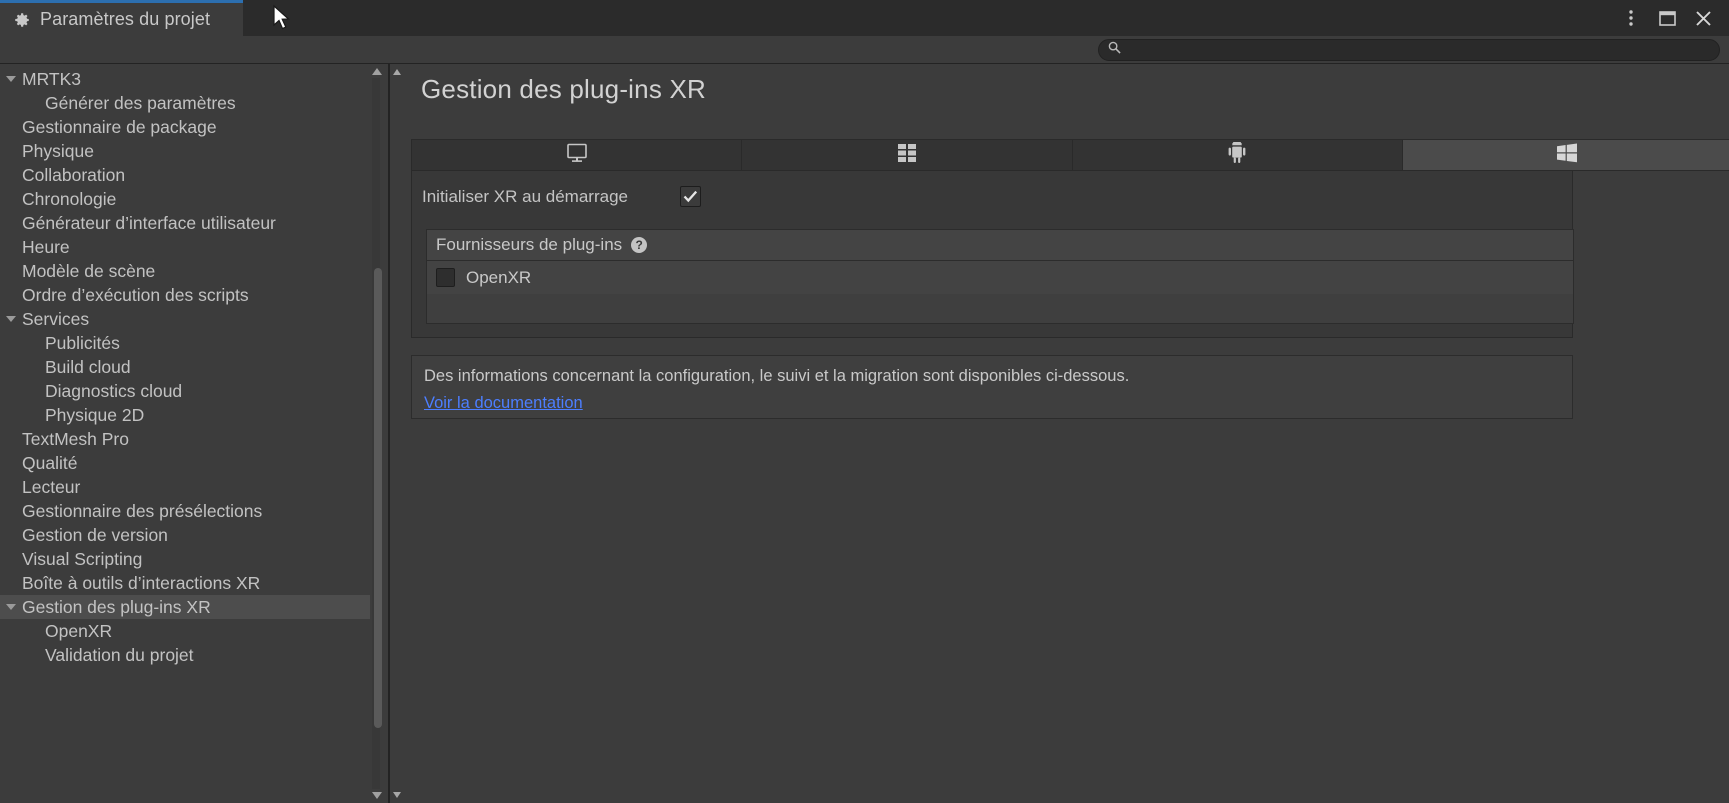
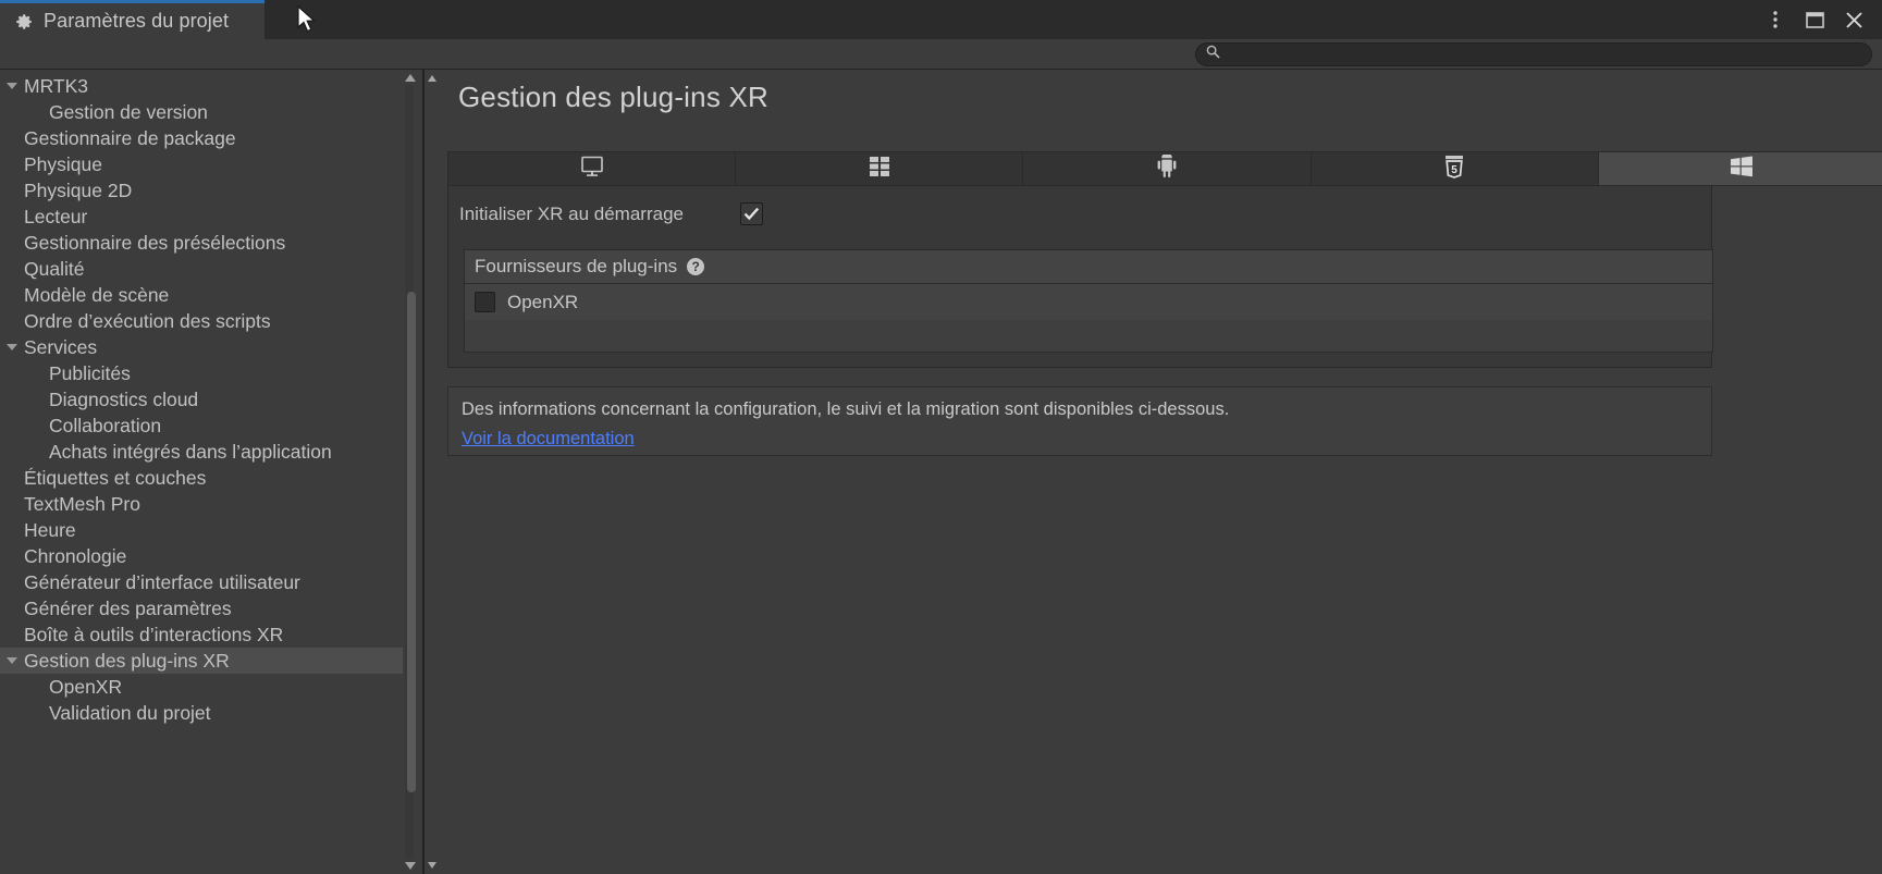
  Paramètres du projet
  MRTK3
- Générer des paramètres
+ Gestion de version
  Gestionnaire de package
  Physique
- Collaboration
+ Physique 2D
- Chronologie
+ Lecteur
- Générateur d’interface utilisateur
+ Gestionnaire des présélections
- Heure
+ Qualité
  Modèle de scène
  Ordre d’exécution des scripts
  Services
  Publicités
- Build cloud
  Diagnostics cloud
- Physique 2D
+ Collaboration
+ Achats intégrés dans l’application
+ Étiquettes et couches
  TextMesh Pro
- Qualité
+ Heure
- Lecteur
+ Chronologie
- Gestionnaire des présélections
+ Générateur d’interface utilisateur
- Gestion de version
+ Générer des paramètres
- Visual Scripting
  Boîte à outils d’interactions XR
  Gestion des plug-ins XR
  OpenXR
  Validation du projet
  Gestion des plug-ins XR
+ 5
  Initialiser XR au démarrage
  Fournisseurs de plug-ins
  ?
  OpenXR
  Des informations concernant la configuration, le suivi et la migration sont disponibles ci-dessous.
  Voir la documentation
